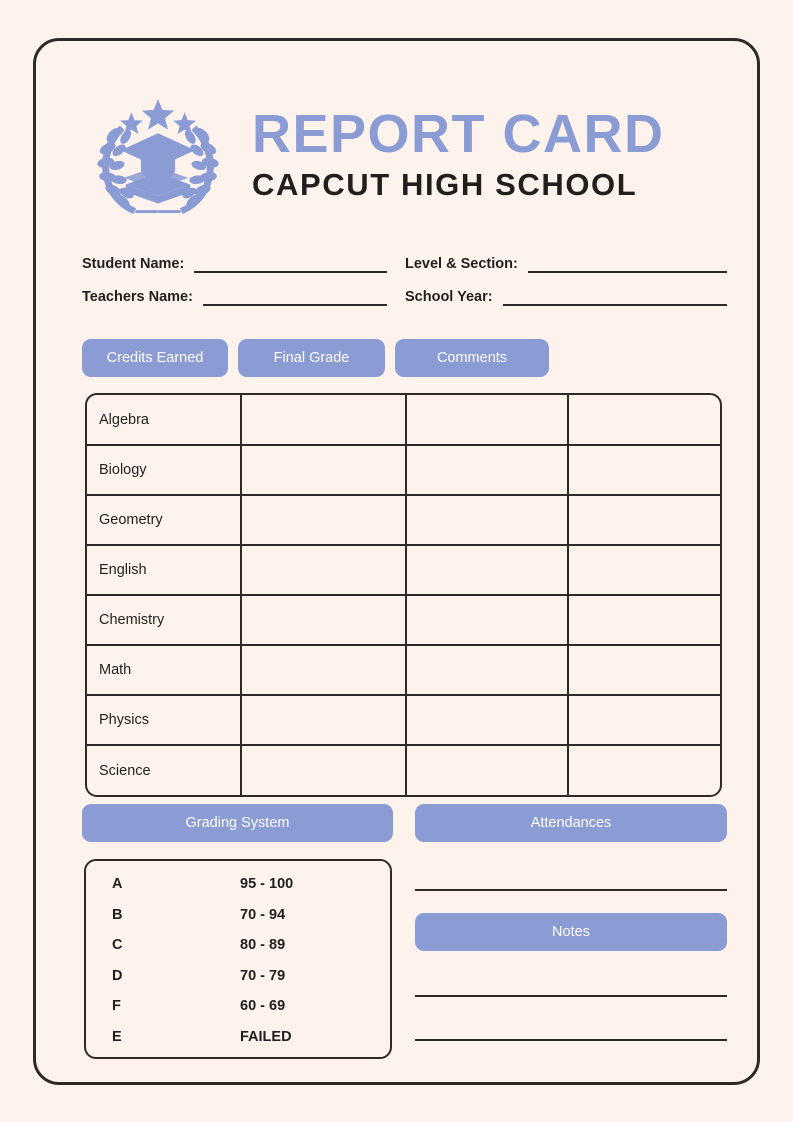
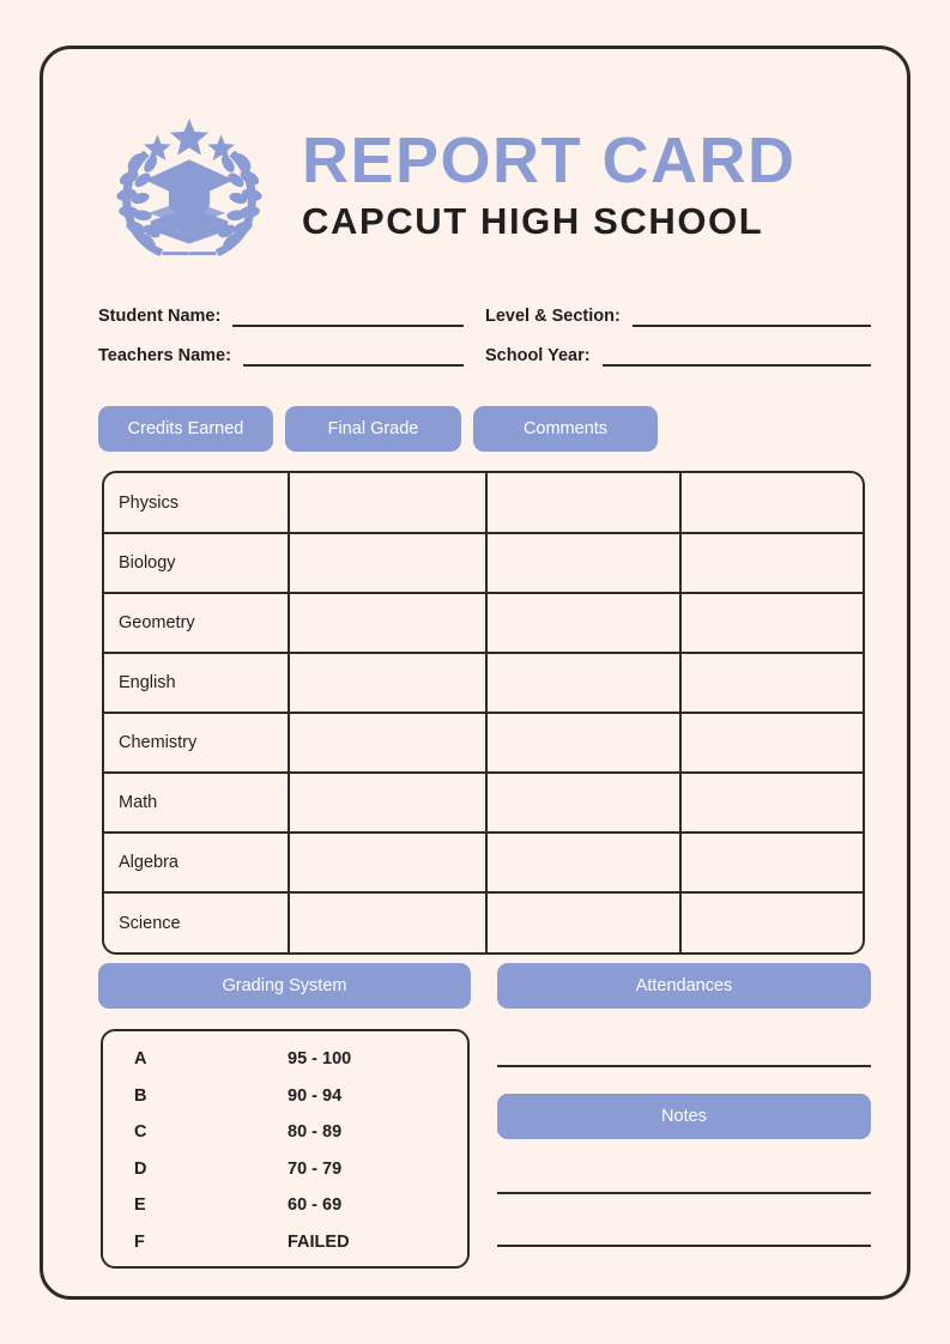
  REPORT CARD
  CAPCUT HIGH SCHOOL
  Student Name:
  Level & Section:
  Teachers Name:
  School Year:
  Credits Earned
  Final Grade
  Comments
- Algebra
+ Physics
  Biology
  Geometry
  English
  Chemistry
  Math
- Physics
+ Algebra
  Science
  Grading System
  Attendances
  A
  95 - 100
  B
- 70 - 94
+ 90 - 94
  C
  80 - 89
  D
  70 - 79
- F
+ E
  60 - 69
- E
+ F
  FAILED
  Notes
